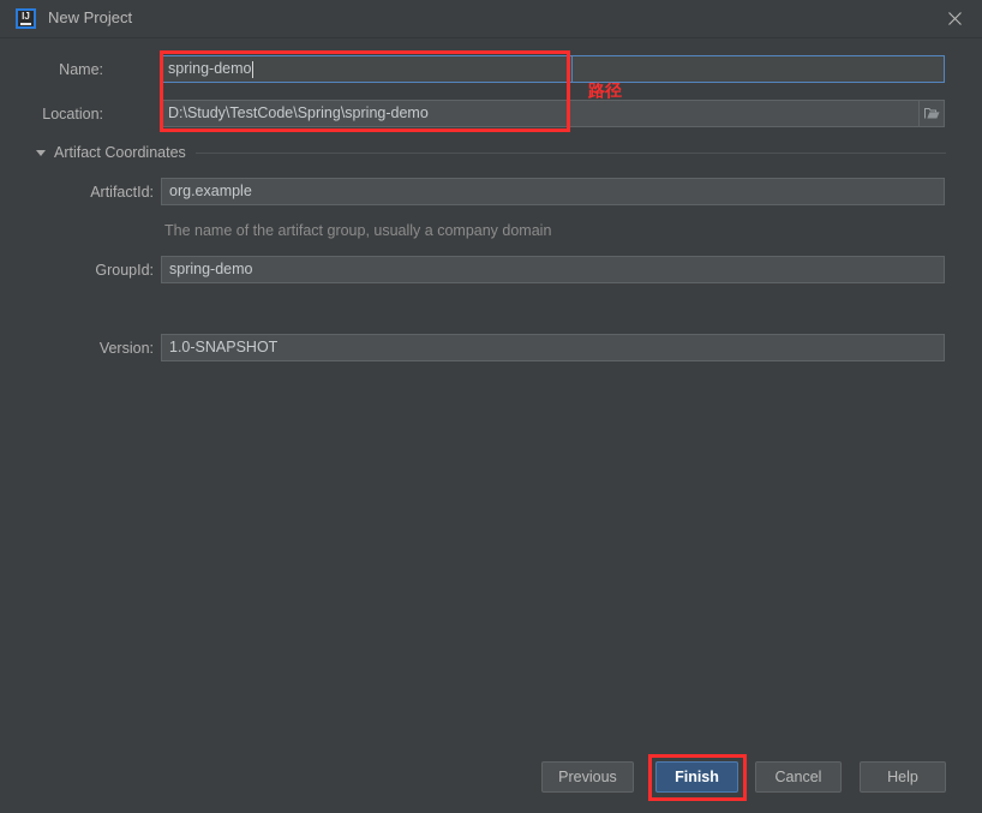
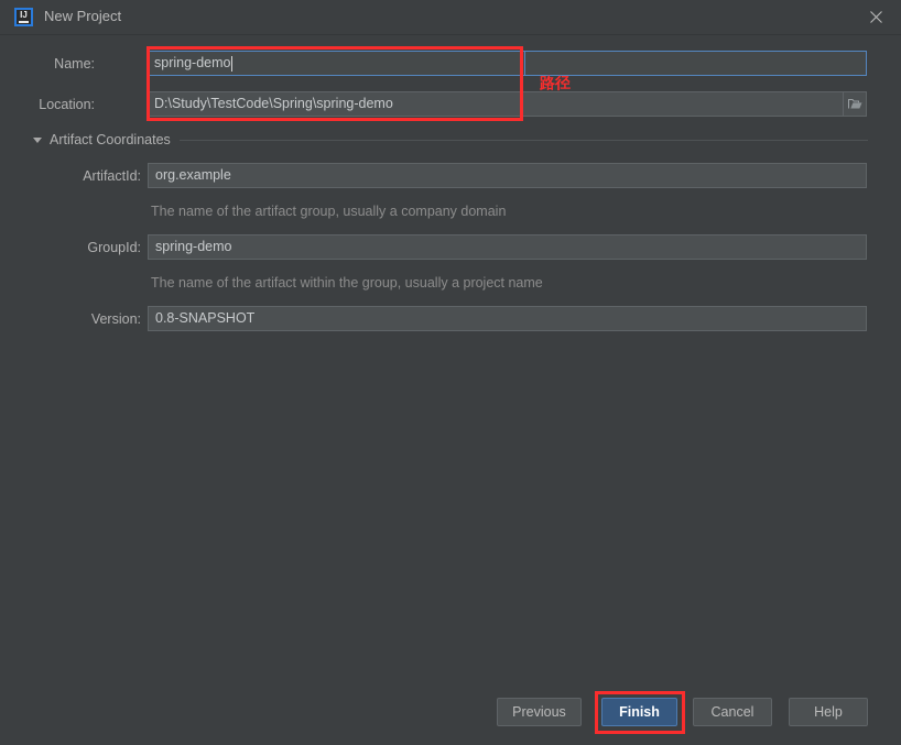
  IJ
  New Project
  Name:
  spring-demo
  Location:
  D:\Study\TestCode\Spring\spring-demo
  Artifact Coordinates
  ArtifactId:
  org.example
  The name of the artifact group, usually a company domain
  GroupId:
  spring-demo
+ The name of the artifact within the group, usually a project name
  Version:
- 1.0-SNAPSHOT
+ 0.8-SNAPSHOT
  Previous
  Finish
  Cancel
  Help
  路径
